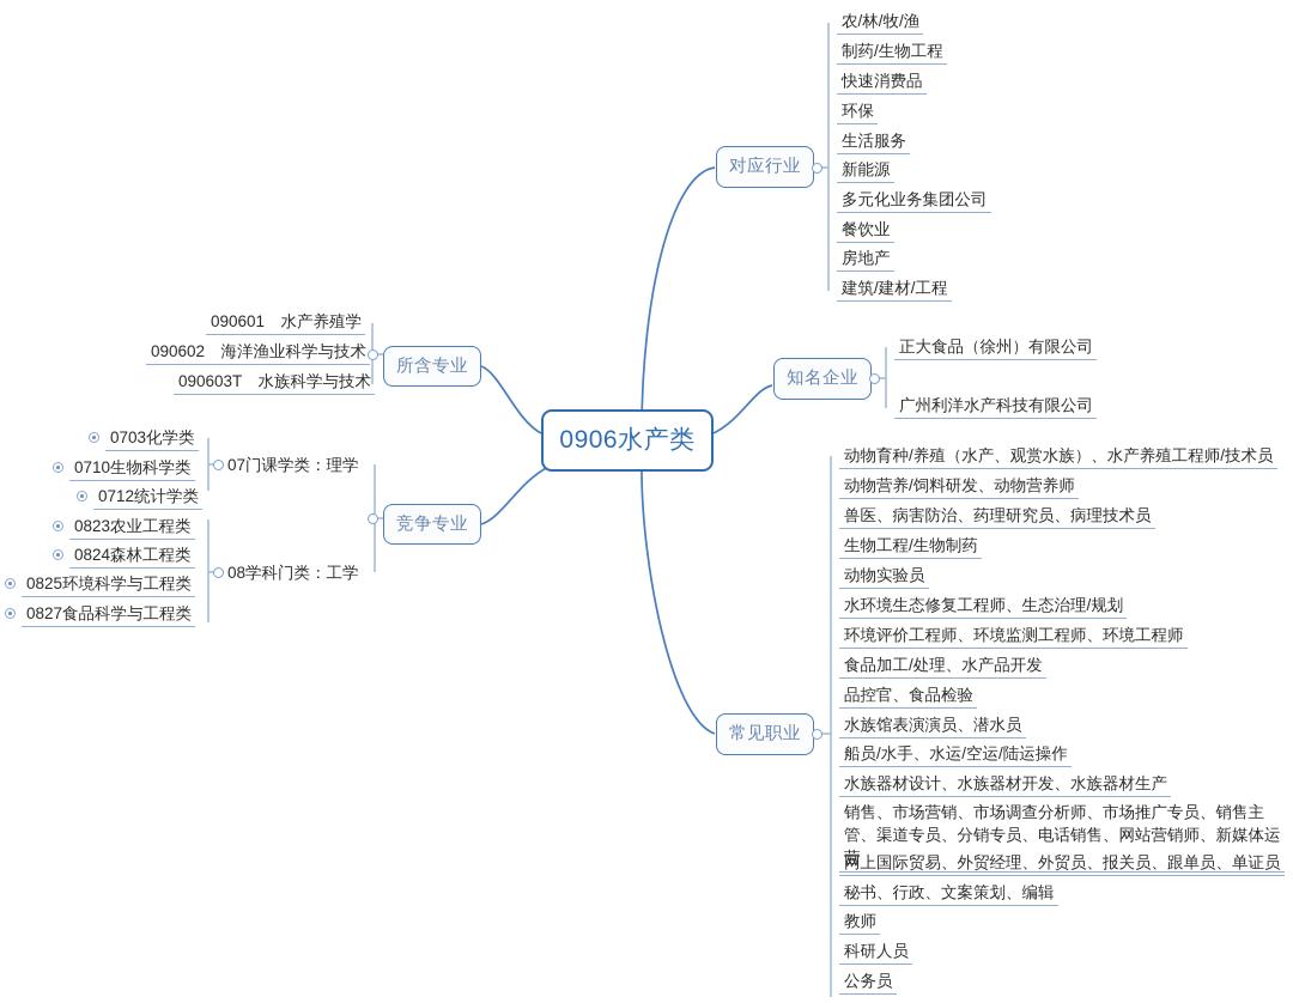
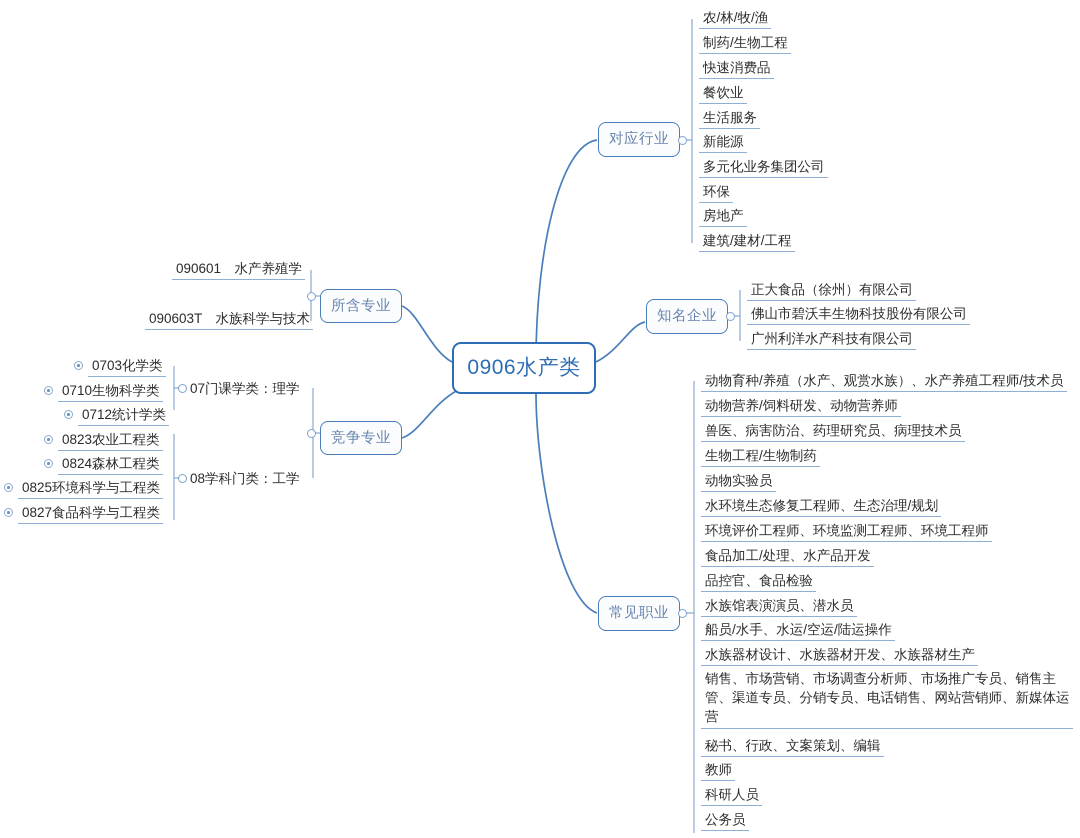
  0906水产类
  对应行业
  农/林/牧/渔
  制药/生物工程
  快速消费品
- 环保
+ 餐饮业
  生活服务
  新能源
  多元化业务集团公司
- 餐饮业
+ 环保
  房地产
  建筑/建材/工程
  知名企业
  正大食品（徐州）有限公司
+ 佛山市碧沃丰生物科技股份有限公司
  广州利洋水产科技有限公司
  所含专业
  090601 水产养殖学
- 090602 海洋渔业科学与技术
  090603T 水族科学与技术
  竞争专业
  07门课学类：理学
  0703化学类
  0710生物科学类
  0712统计学类
  08学科门类：工学
  0823农业工程类
  0824森林工程类
  0825环境科学与工程类
  0827食品科学与工程类
  常见职业
  动物育种/养殖（水产、观赏水族）、水产养殖工程师/技术员
  动物营养/饲料研发、动物营养师
  兽医、病害防治、药理研究员、病理技术员
  生物工程/生物制药
  动物实验员
  水环境生态修复工程师、生态治理/规划
  环境评价工程师、环境监测工程师、环境工程师
  食品加工/处理、水产品开发
  品控官、食品检验
  水族馆表演演员、潜水员
  船员/水手、水运/空运/陆运操作
  水族器材设计、水族器材开发、水族器材生产
  销售、市场营销、市场调查分析师、市场推广专员、销售主管、渠道专员、分销专员、电话销售、网站营销师、新媒体运营
- 网上国际贸易、外贸经理、外贸员、报关员、跟单员、单证员
  秘书、行政、文案策划、编辑
  教师
  科研人员
  公务员
